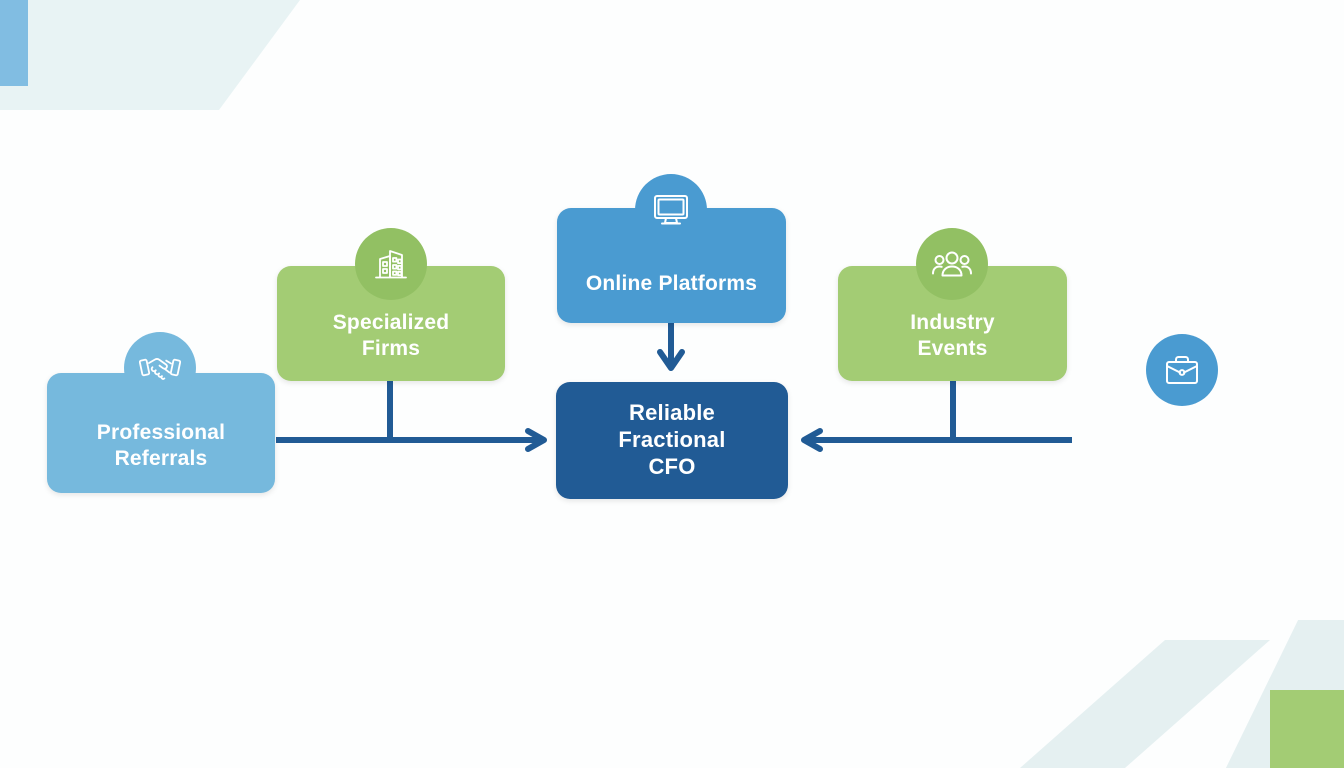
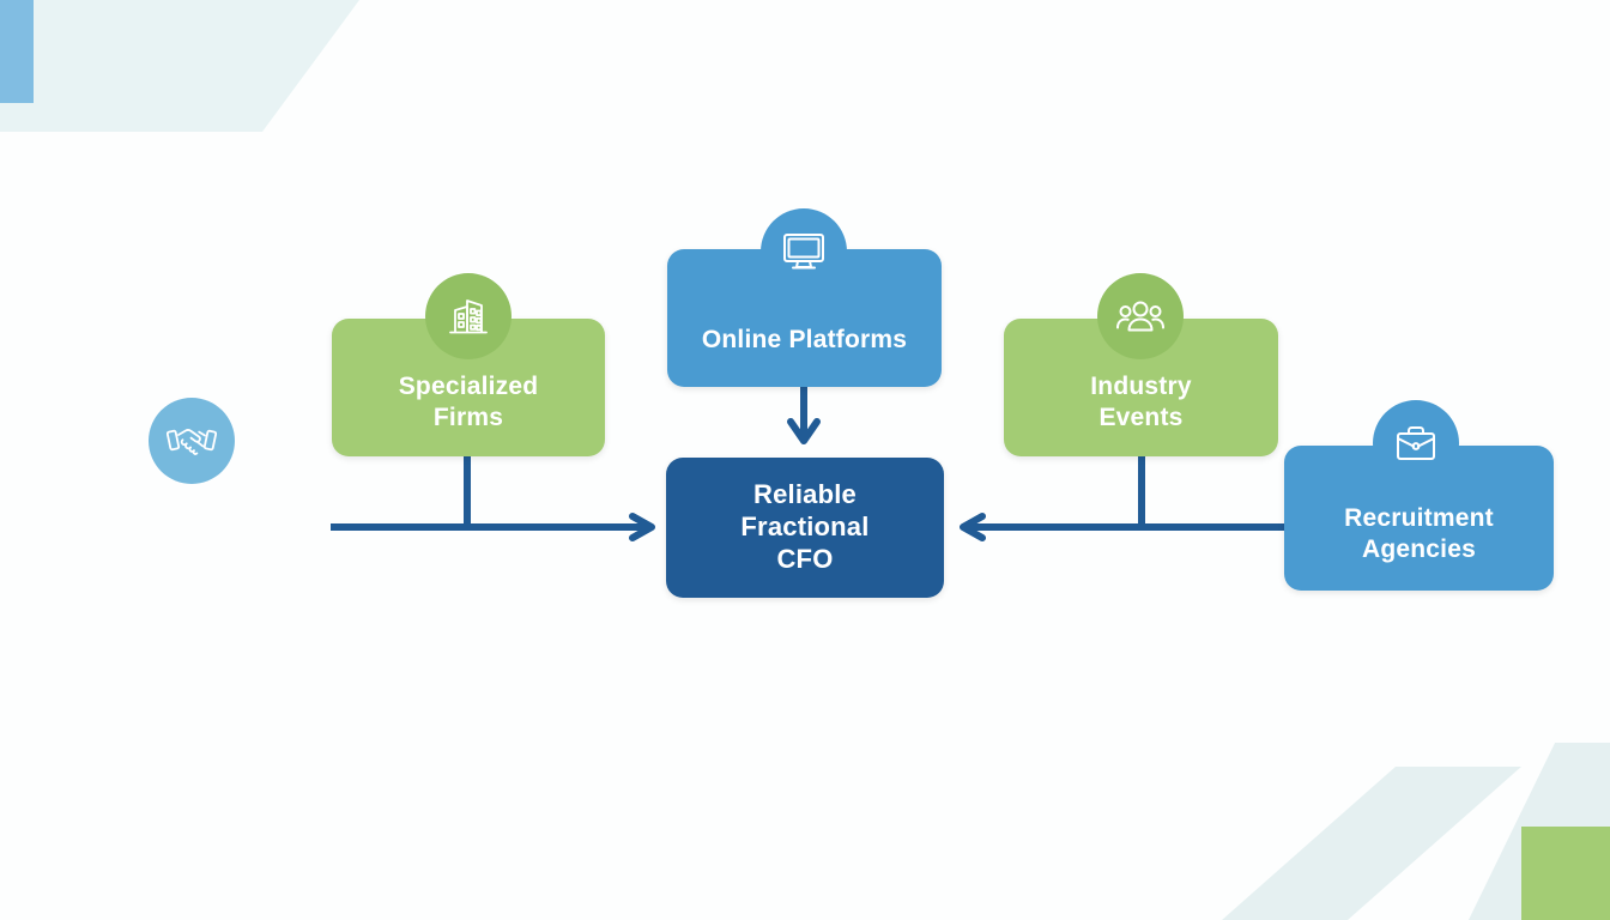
- Professional
- Referrals
  Specialized
  Firms
  Online Platforms
  Industry
  Events
+ Recruitment
+ Agencies
  Reliable
  Fractional
  CFO
